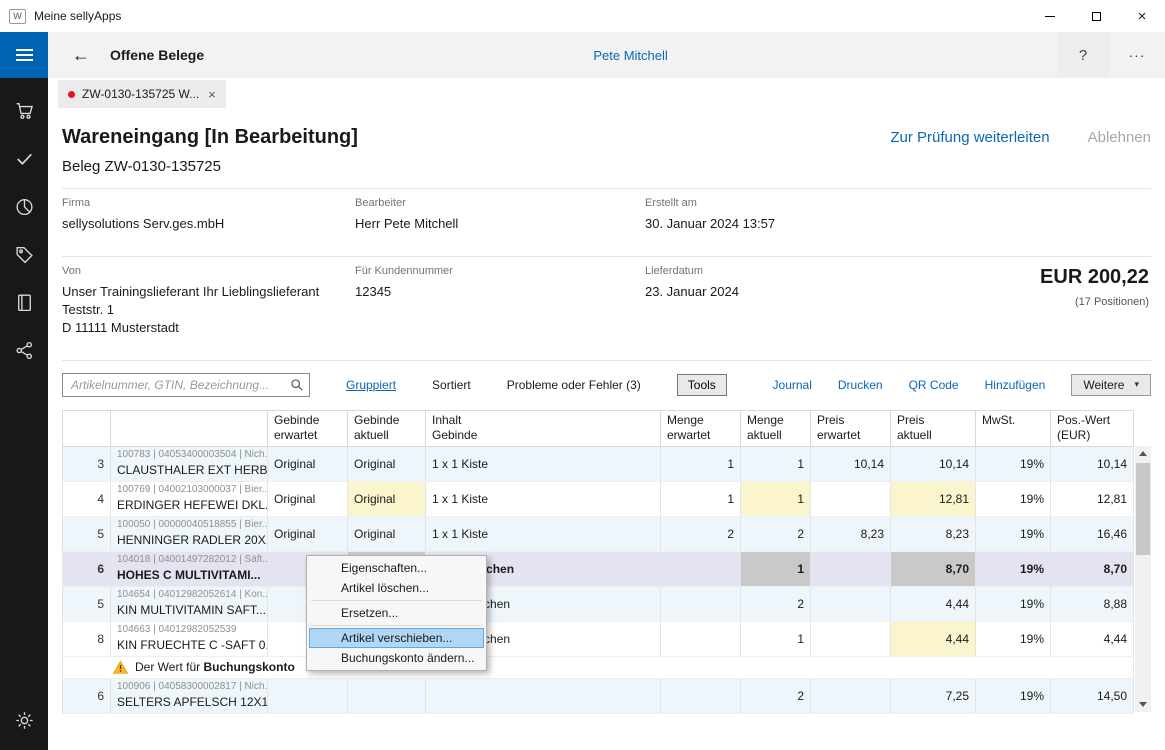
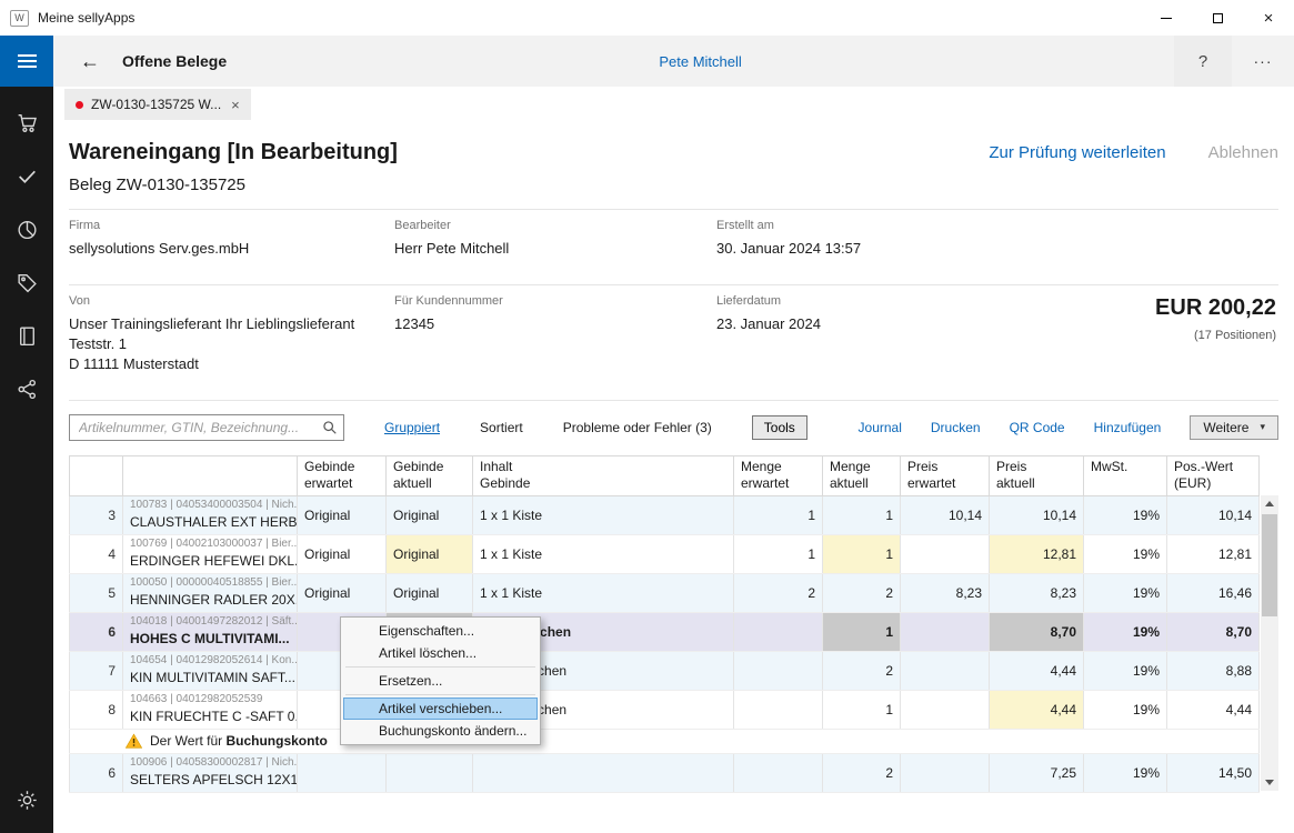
  W
  Meine sellyApps
  ×
  ←
  Offene Belege
  Pete Mitchell
  ?
  ···
  ZW-0130-135725 W...
  ×
  Wareneingang [In Bearbeitung]
  Zur Prüfung weiterleiten
  Ablehnen
  Beleg ZW-0130-135725
  Firma
  sellysolutions Serv.ges.mbH
  Bearbeiter
  Herr Pete Mitchell
  Erstellt am
  30. Januar 2024 13:57
  Von
  Unser Trainingslieferant Ihr Lieblingslieferant
  Teststr. 1
  D 11111 Musterstadt
  Für Kundennummer
  12345
  Lieferdatum
  23. Januar 2024
  EUR 200,22
  (17 Positionen)
  Artikelnummer, GTIN, Bezeichnung...
  Gruppiert
  Sortiert
  Probleme oder Fehler (3)
  Tools
  Journal
  Drucken
  QR Code
  Hinzufügen
  Weitere
  ▾
  		Gebindeerwartet	Gebindeaktuell	InhaltGebinde	Mengeerwartet	Mengeaktuell	Preiserwartet	Preisaktuell	MwSt.	Pos.-Wert(EUR)
  3	100783 | 04053400003504 | Nich.CLAUSTHALER EXT HERB	Original	Original	1 x 1 Kiste	1	1	10,14	10,14	19%	10,14
  4	100769 | 04002103000037 | Bier..ERDINGER HEFEWEI DKL.	Original	Original	1 x 1 Kiste	1	1		12,81	19%	12,81
  5	100050 | 00000040518855 | Bier..HENNINGER RADLER 20X	Original	Original	1 x 1 Kiste	2	2	8,23	8,23	19%	16,46
  6	104018 | 04001497282012 | Säft..HOHES C MULTIVITAMI...			chen		1		8,70	19%	8,70
- 5	104654 | 04012982052614 | Kon..KIN MULTIVITAMIN SAFT...			chen		2		4,44	19%	8,88
+ 7	104654 | 04012982052614 | Kon..KIN MULTIVITAMIN SAFT...			chen		2		4,44	19%	8,88
  8	104663 | 04012982052539KIN FRUECHTE C -SAFT 0			chen		1		4,44	19%	4,44
  Der Wert für Buchungskonto
  6	100906 | 04058300002817 | Nich.SELTERS APFELSCH 12X1					2		7,25	19%	14,50
  Eigenschaften...
  Artikel löschen...
  Ersetzen...
  Artikel verschieben...
  Buchungskonto ändern...
